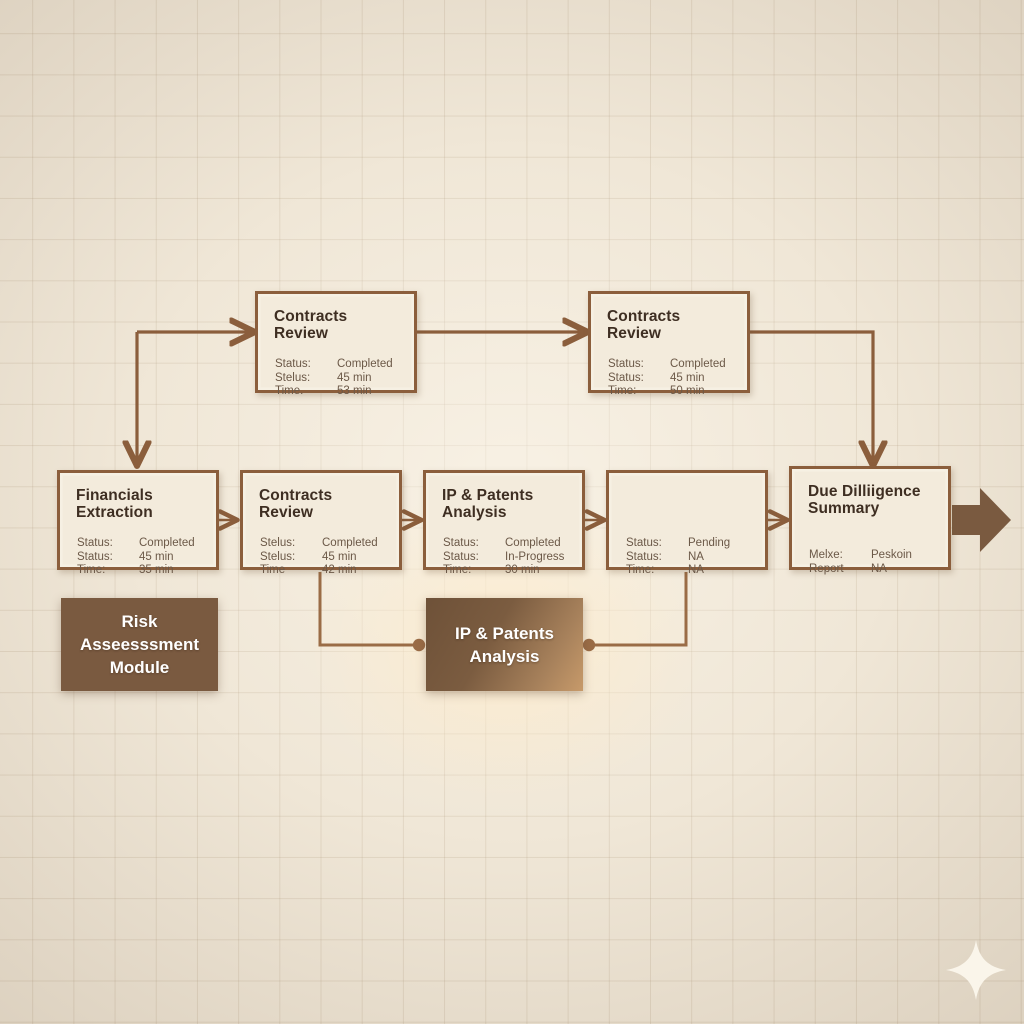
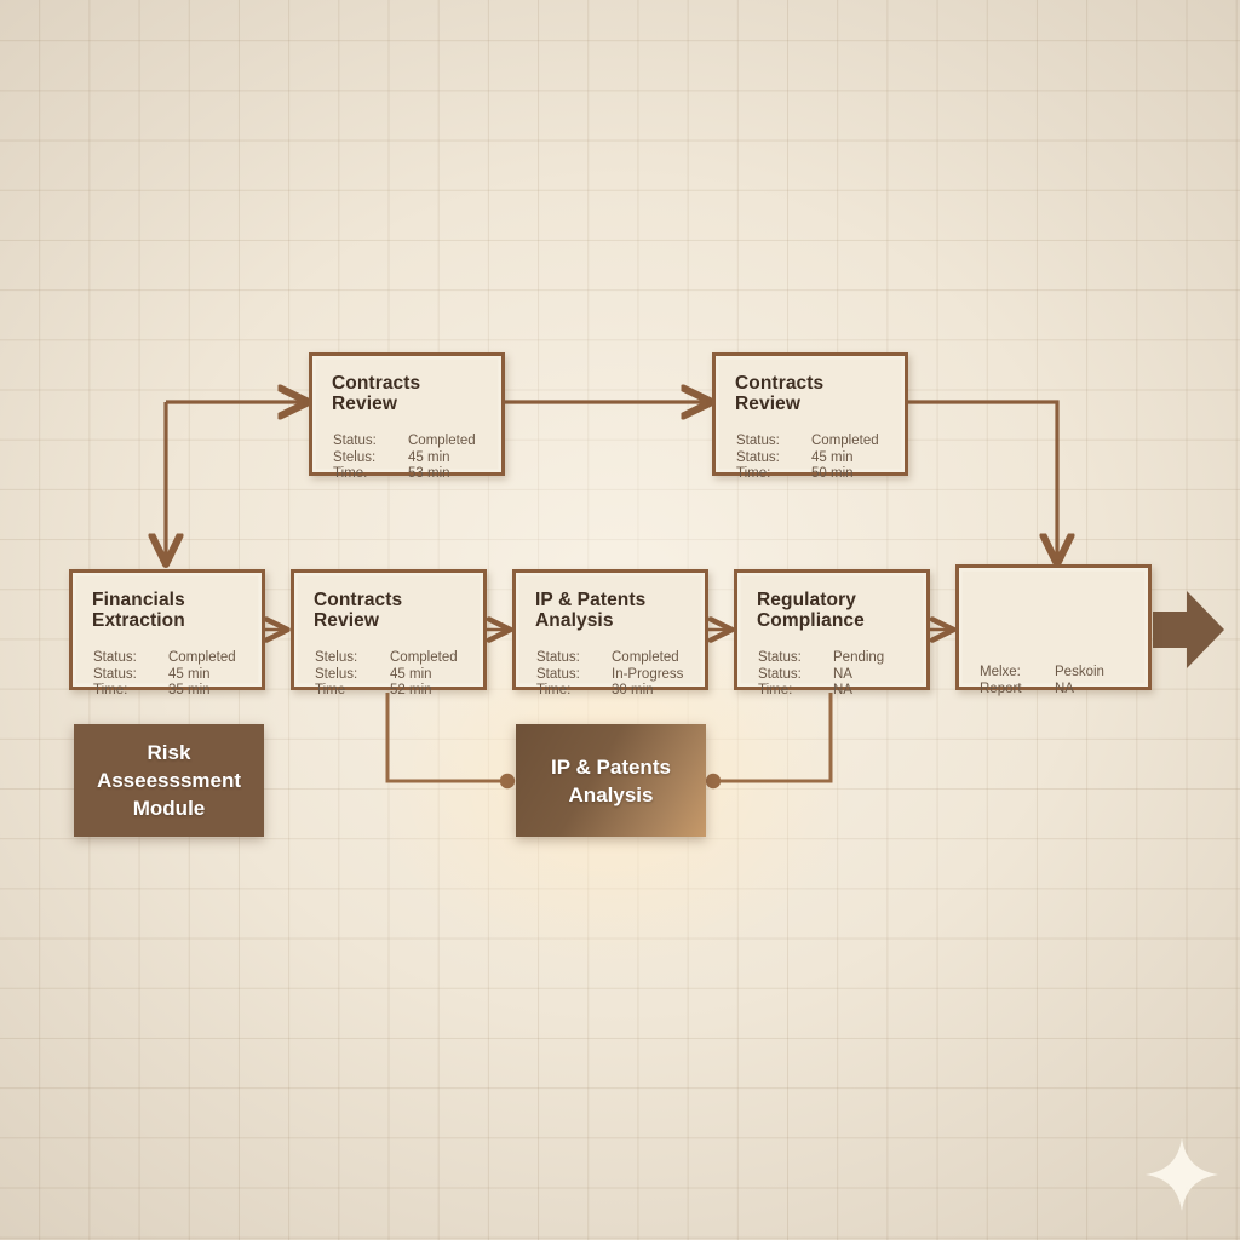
  Contracts Review
  Status:
  Completed
  Stelus:
  45 min
  Time.
  53 min
  Contracts Review
  Status:
  Completed
  Status:
  45 min
  Time:
  50 min
  Financials Extraction
  Status:
  Completed
  Status:
  45 min
  Time:
  35 min
  Contracts Review
  Stelus:
  Completed
  Stelus:
  45 min
  Time
- 42 min
+ 52 min
  IP & Patents Analysis
  Status:
  Completed
  Status:
  In-Progress
  Time:
  30 min
+ Regulatory Compliance
  Status:
  Pending
  Status:
  NA
  Time:
  NA
- Due Dilliigence Summary
  Melxe:
  Peskoin
  Report
  NA
  Risk Asseesssment Module
  IP & Patents Analysis
